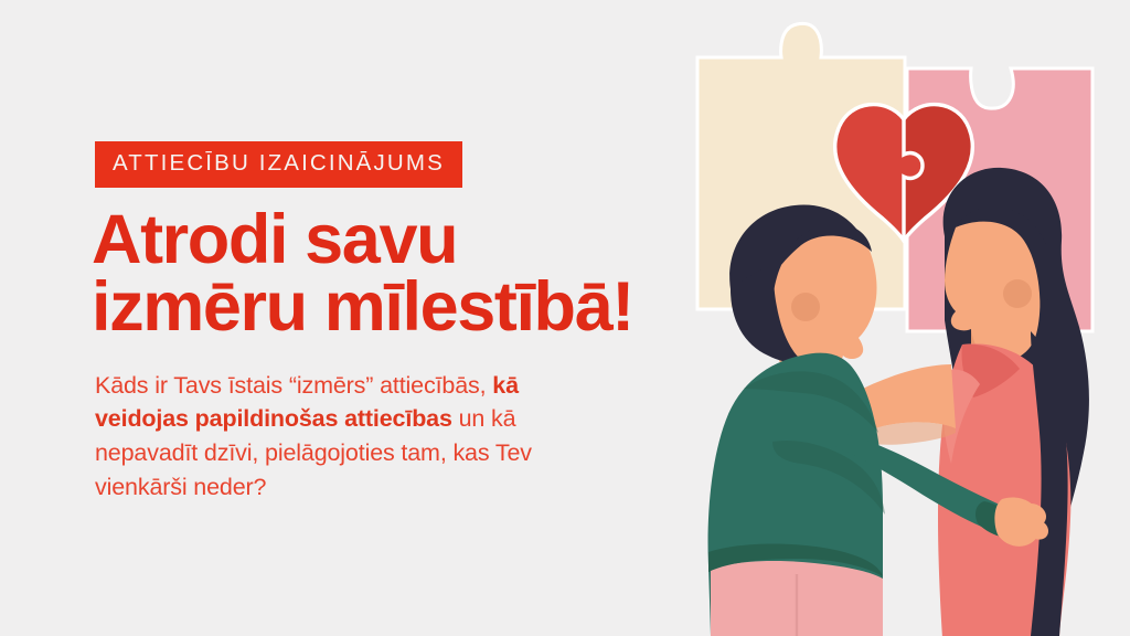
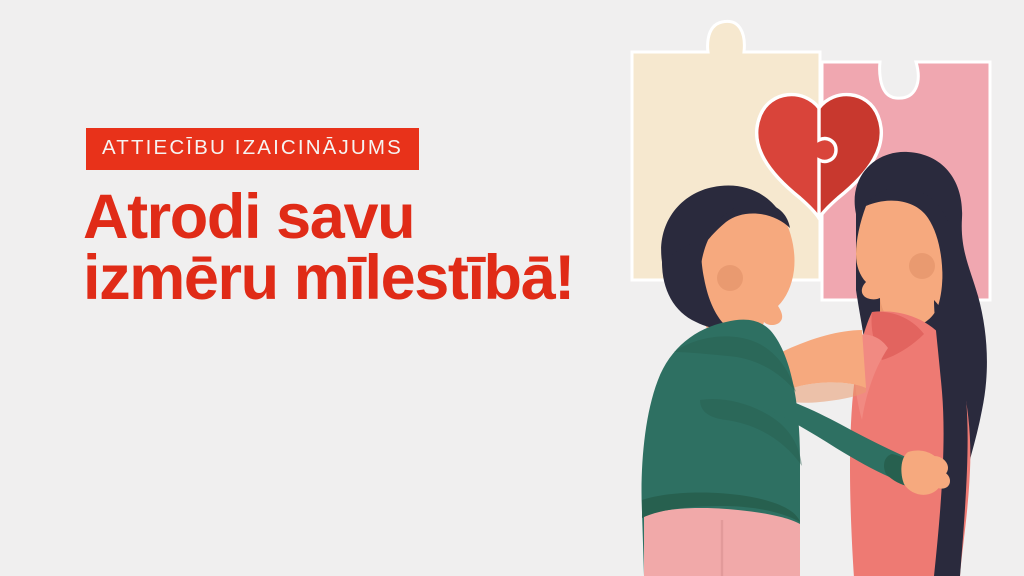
  ATTIECĪBU IZAICINĀJUMS
  Atrodi savu
  izmēru mīlestībā!
- Kāds ir Tavs īstais “izmērs” attiecībās, kā veidojas papildinošas attiecības un kā nepavadīt dzīvi, pielāgojoties tam, kas Tev vienkārši neder?
